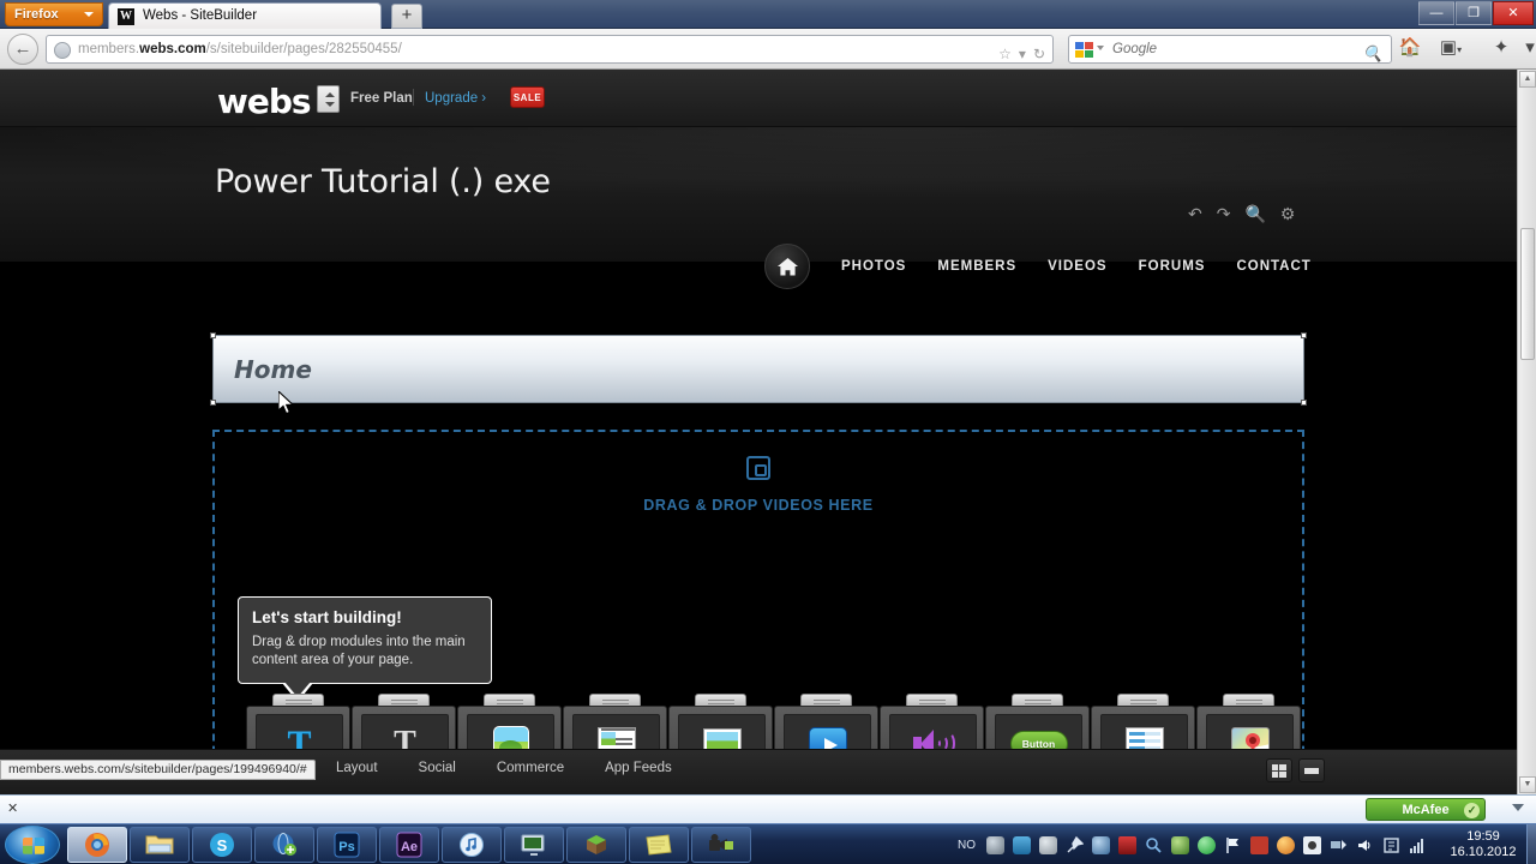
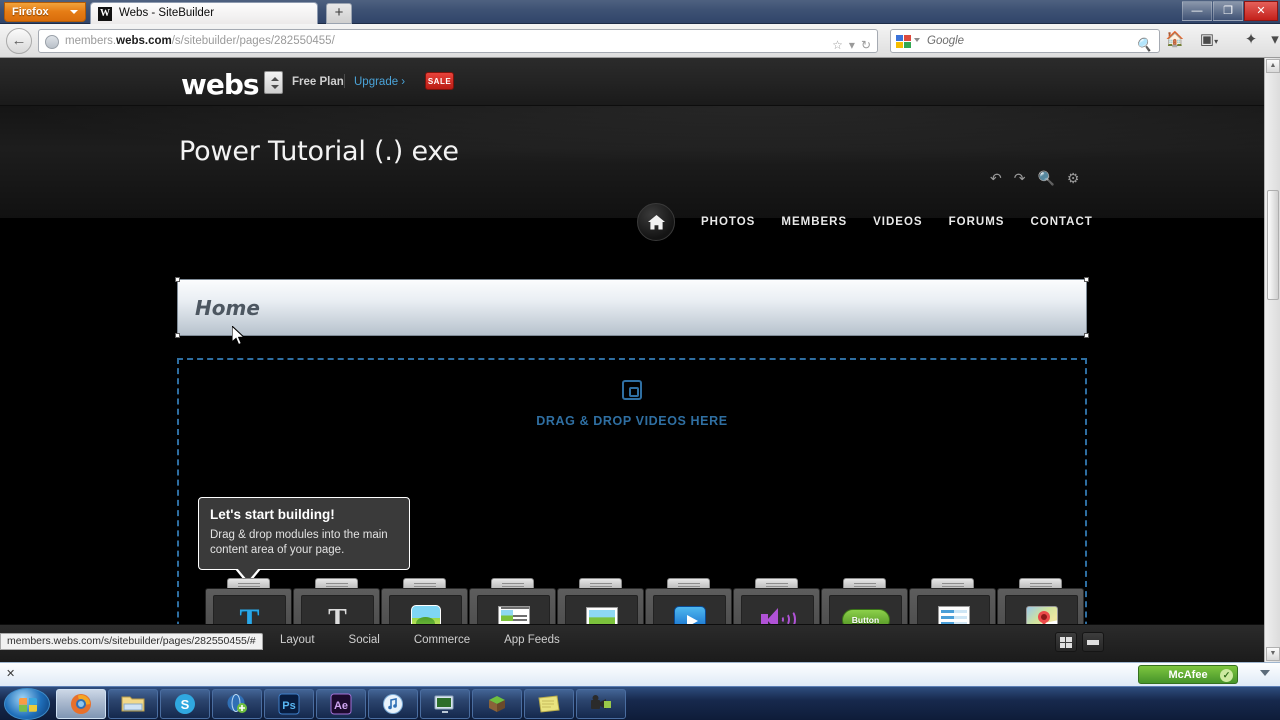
  Firefox
  W
  Webs - SiteBuilder
  +
  —
  ❐
  ✕
  ←
  members.webs.com/s/sitebuilder/pages/282550455/
  ☆
  ▾
  ↻
  Google
  🔍
  🏠
  ▣▾
  ✦
  ▾
  webs
  Free Plan
  Upgrade ›
  SALE
  Power Tutorial (.) exe
  ↶
  ↷
  🔍
  ⚙
  PHOTOS
  MEMBERS
  VIDEOS
  FORUMS
  CONTACT
  Home
  DRAG & DROP VIDEOS HERE
  Let's start building!
  Drag & drop modules into the main content area of your page.
  T
  T
  Button
  Layout
  Social
  Commerce
  App Feeds
- members.webs.com/s/sitebuilder/pages/199496940/#
+ members.webs.com/s/sitebuilder/pages/282550455/#
  ✕
  McAfee
  ✓
  S
  Ps
  Ae
- NO
- 19:59
- 16.10.2012
